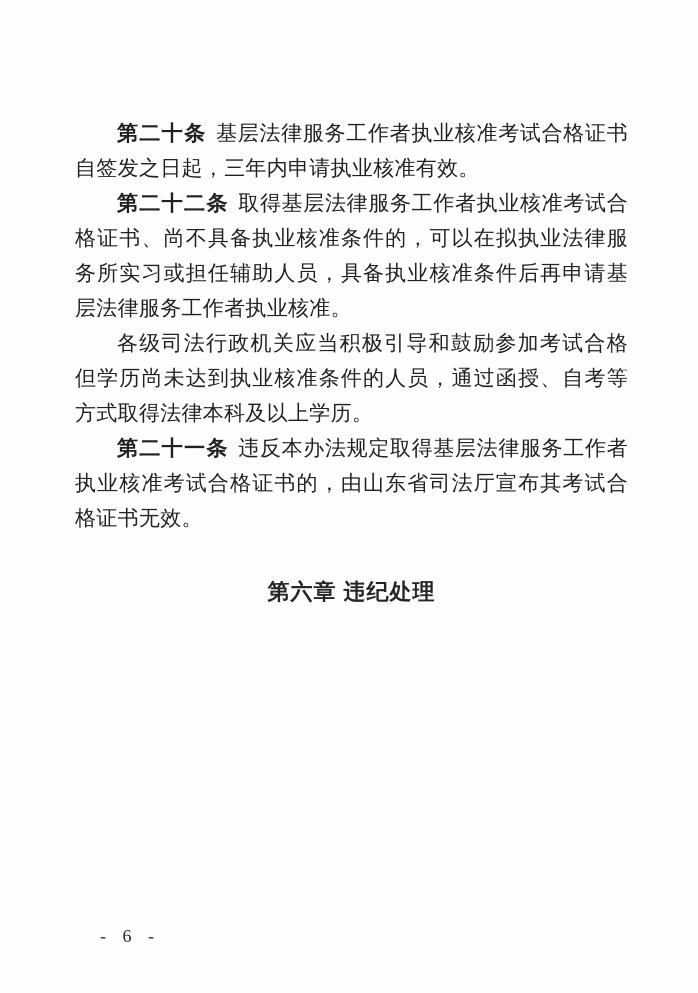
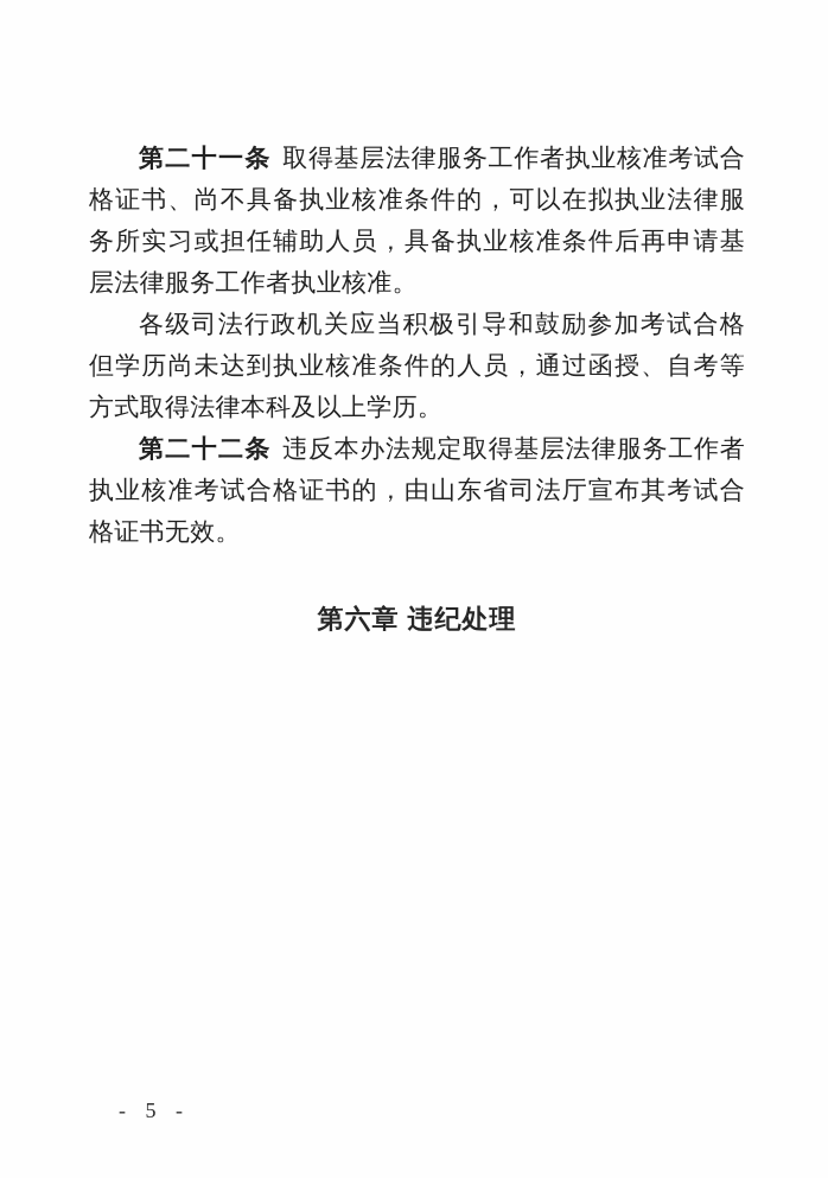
- 第二十条 基层法律服务工作者执业核准考试合格证书自签发之日起，三年内申请执业核准有效。
- 第二十二条 取得基层法律服务工作者执业核准考试合格证书、尚不具备执业核准条件的，可以在拟执业法律服务所实习或担任辅助人员，具备执业核准条件后再申请基层法律服务工作者执业核准。
+ 第二十一条 取得基层法律服务工作者执业核准考试合格证书、尚不具备执业核准条件的，可以在拟执业法律服务所实习或担任辅助人员，具备执业核准条件后再申请基层法律服务工作者执业核准。
  各级司法行政机关应当积极引导和鼓励参加考试合格但学历尚未达到执业核准条件的人员，通过函授、自考等方式取得法律本科及以上学历。
- 第二十一条 违反本办法规定取得基层法律服务工作者执业核准考试合格证书的，由山东省司法厅宣布其考试合格证书无效。
+ 第二十二条 违反本办法规定取得基层法律服务工作者执业核准考试合格证书的，由山东省司法厅宣布其考试合格证书无效。
  第六章 违纪处理
- - 6 -
+ - 5 -
